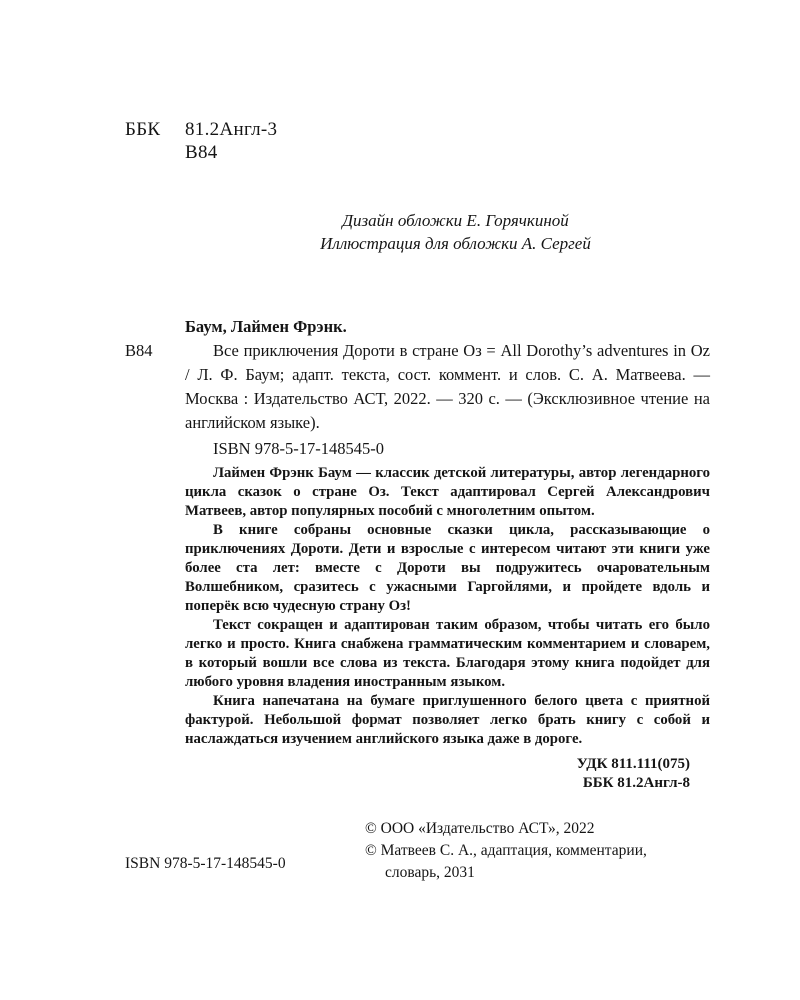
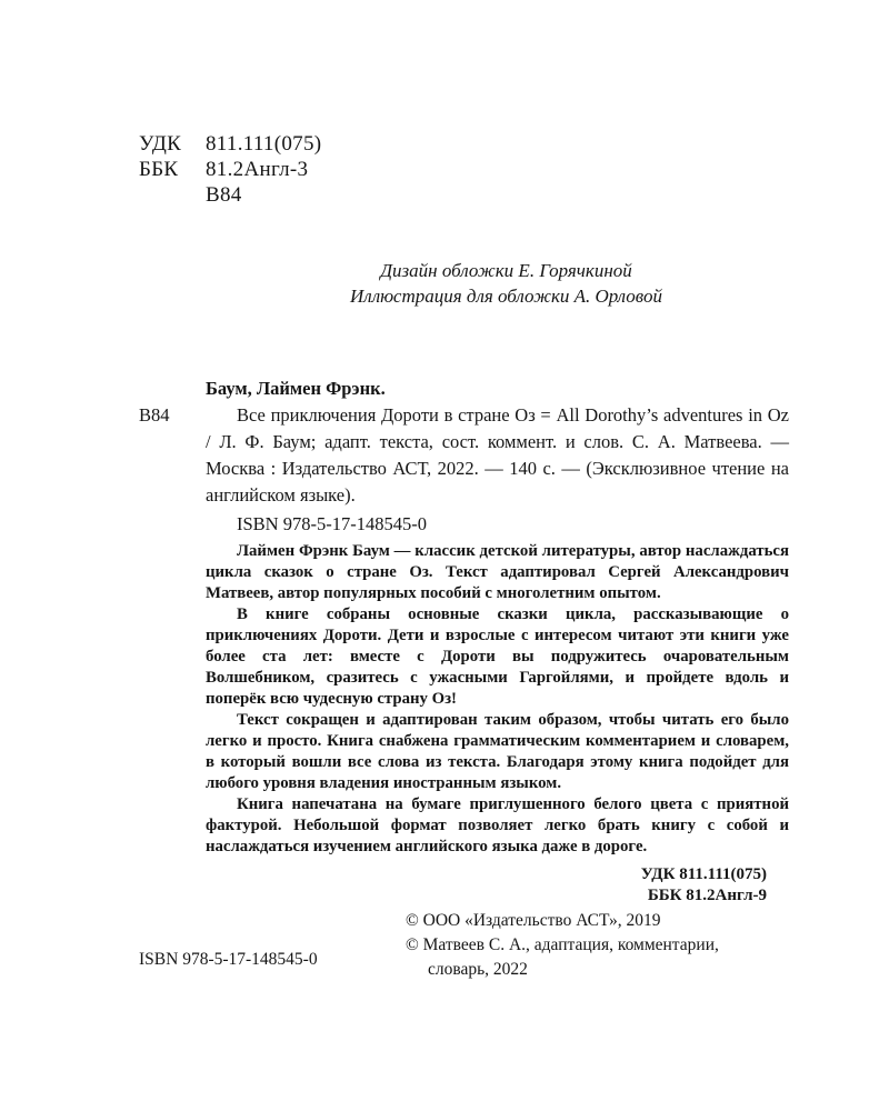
+ УДК
+ 811.111(075)
  ББК
  81.2Англ-3
  В84
  Дизайн обложки Е. Горячкиной
- Иллюстрация для обложки А. Сергей
+ Иллюстрация для обложки А. Орловой
  Баум, Лаймен Фрэнк.
  В84
- Все приключения Дороти в стране Оз = All Dorothy’s adventures in Oz / Л. Ф. Баум; адапт. текста, сост. коммент. и слов. С. А. Матвеева. — Москва : Издательство АСТ, 2022. — 320 с. — (Эксклюзивное чтение на английском языке).
+ Все приключения Дороти в стране Оз = All Dorothy’s adventures in Oz / Л. Ф. Баум; адапт. текста, сост. коммент. и слов. С. А. Матвеева. — Москва : Издательство АСТ, 2022. — 140 с. — (Эксклюзивное чтение на английском языке).
  ISBN 978-5-17-148545-0
- Лаймен Фрэнк Баум — классик детской литературы, автор легендарного цикла сказок о стране Оз. Текст адаптировал Сергей Александрович Матвеев, автор популярных пособий с многолетним опытом.
+ Лаймен Фрэнк Баум — классик детской литературы, автор наслаждаться цикла сказок о стране Оз. Текст адаптировал Сергей Александрович Матвеев, автор популярных пособий с многолетним опытом.
  В книге собраны основные сказки цикла, рассказывающие о приключениях Дороти. Дети и взрослые с интересом читают эти книги уже более ста лет: вместе с Дороти вы подружитесь очаровательным Волшебником, сразитесь с ужасными Гаргойлями, и пройдете вдоль и поперёк всю чудесную страну Оз!
  Текст сокращен и адаптирован таким образом, чтобы читать его было легко и просто. Книга снабжена грамматическим комментарием и словарем, в который вошли все слова из текста. Благодаря этому книга подойдет для любого уровня владения иностранным языком.
  Книга напечатана на бумаге приглушенного белого цвета с приятной фактурой. Небольшой формат позволяет легко брать книгу с собой и наслаждаться изучением английского языка даже в дороге.
  УДК 811.111(075)
- ББК 81.2Англ-8
+ ББК 81.2Англ-9
- © ООО «Издательство АСТ», 2022
+ © ООО «Издательство АСТ», 2019
- © Матвеев С. А., адаптация, комментарии, словарь, 2031
+ © Матвеев С. А., адаптация, комментарии, словарь, 2022
  ISBN 978-5-17-148545-0
